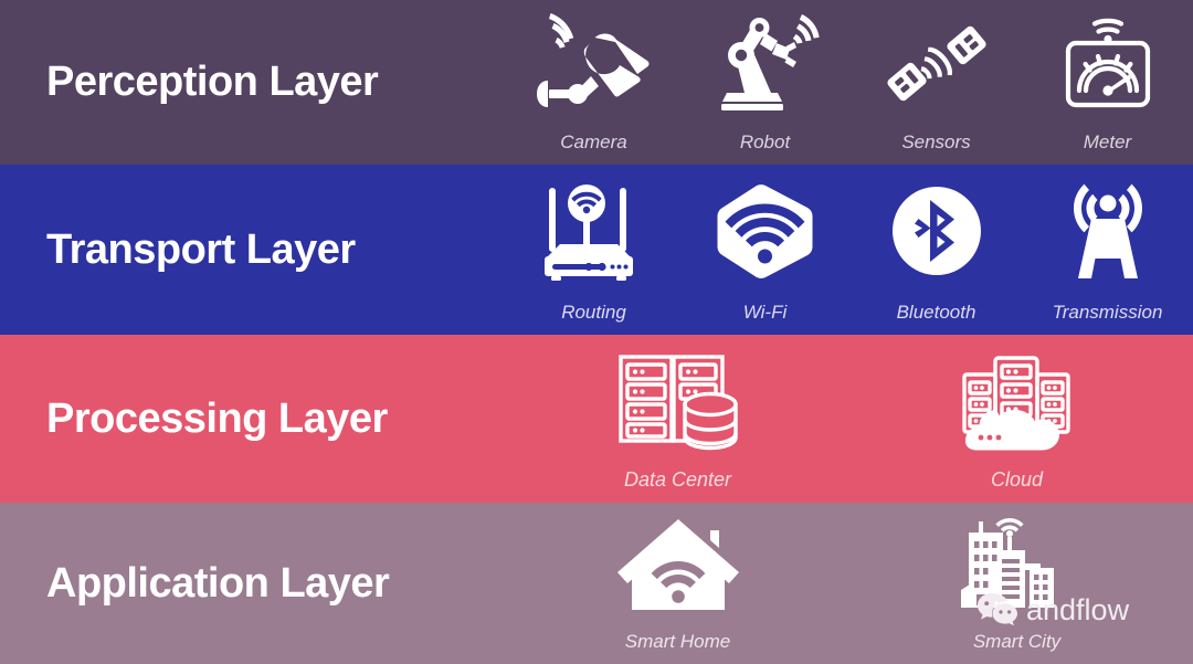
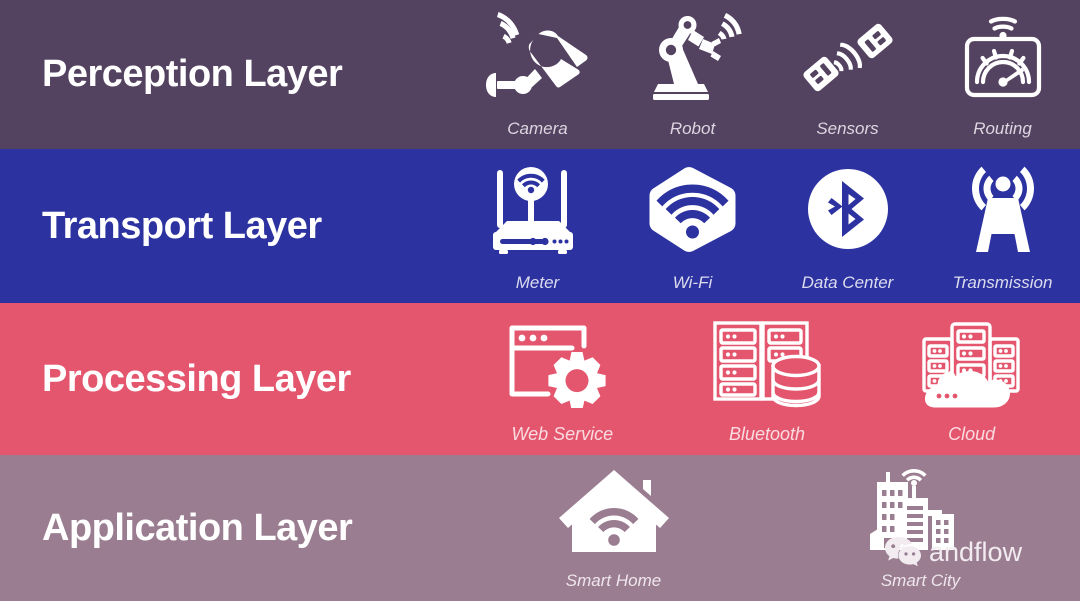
  Perception Layer
  Camera
  Robot
  Sensors
- Meter
+ Routing
  Transport Layer
- Routing
+ Meter
  Wi-Fi
- Bluetooth
+ Data Center
  Transmission
  Processing Layer
+ Web Service
- Data Center
+ Bluetooth
  Cloud
  Application Layer
  Smart Home
  Smart City
  andflow
